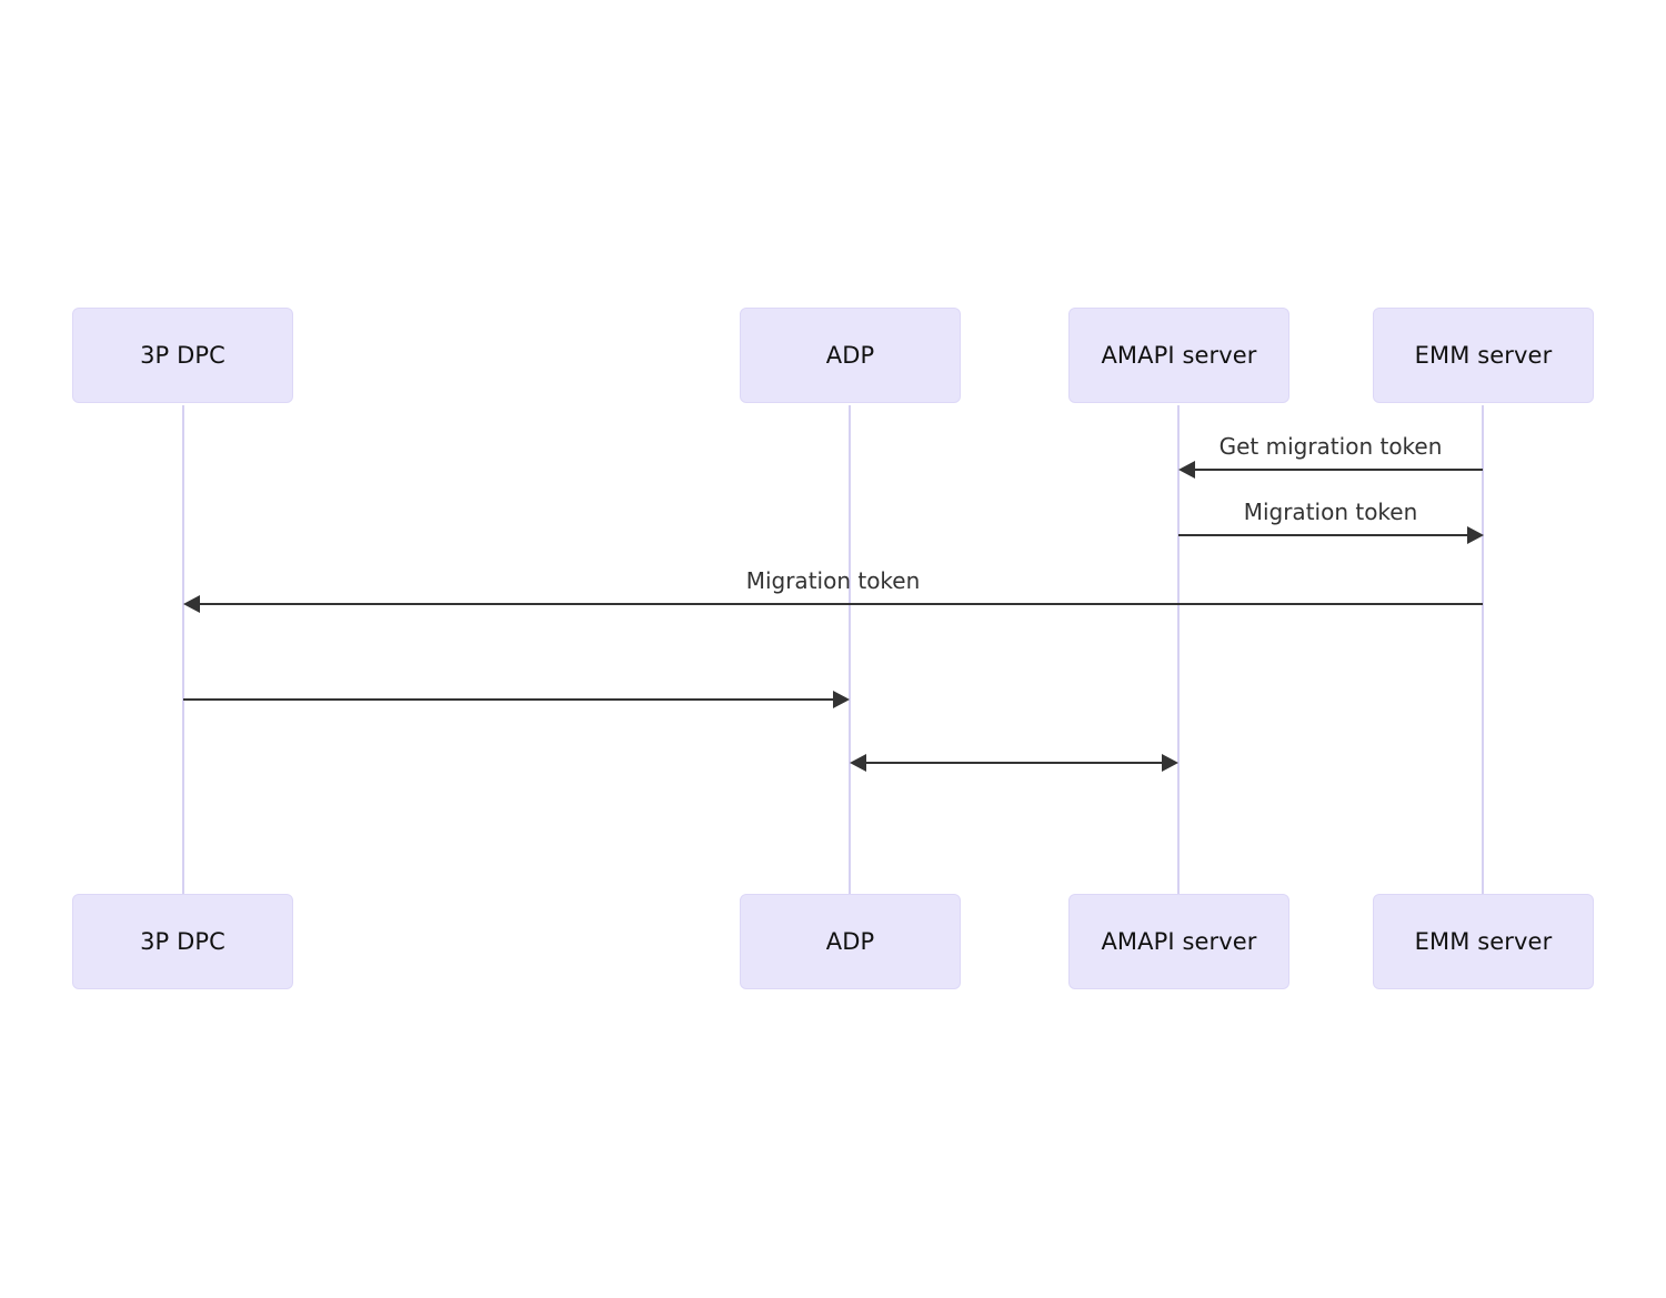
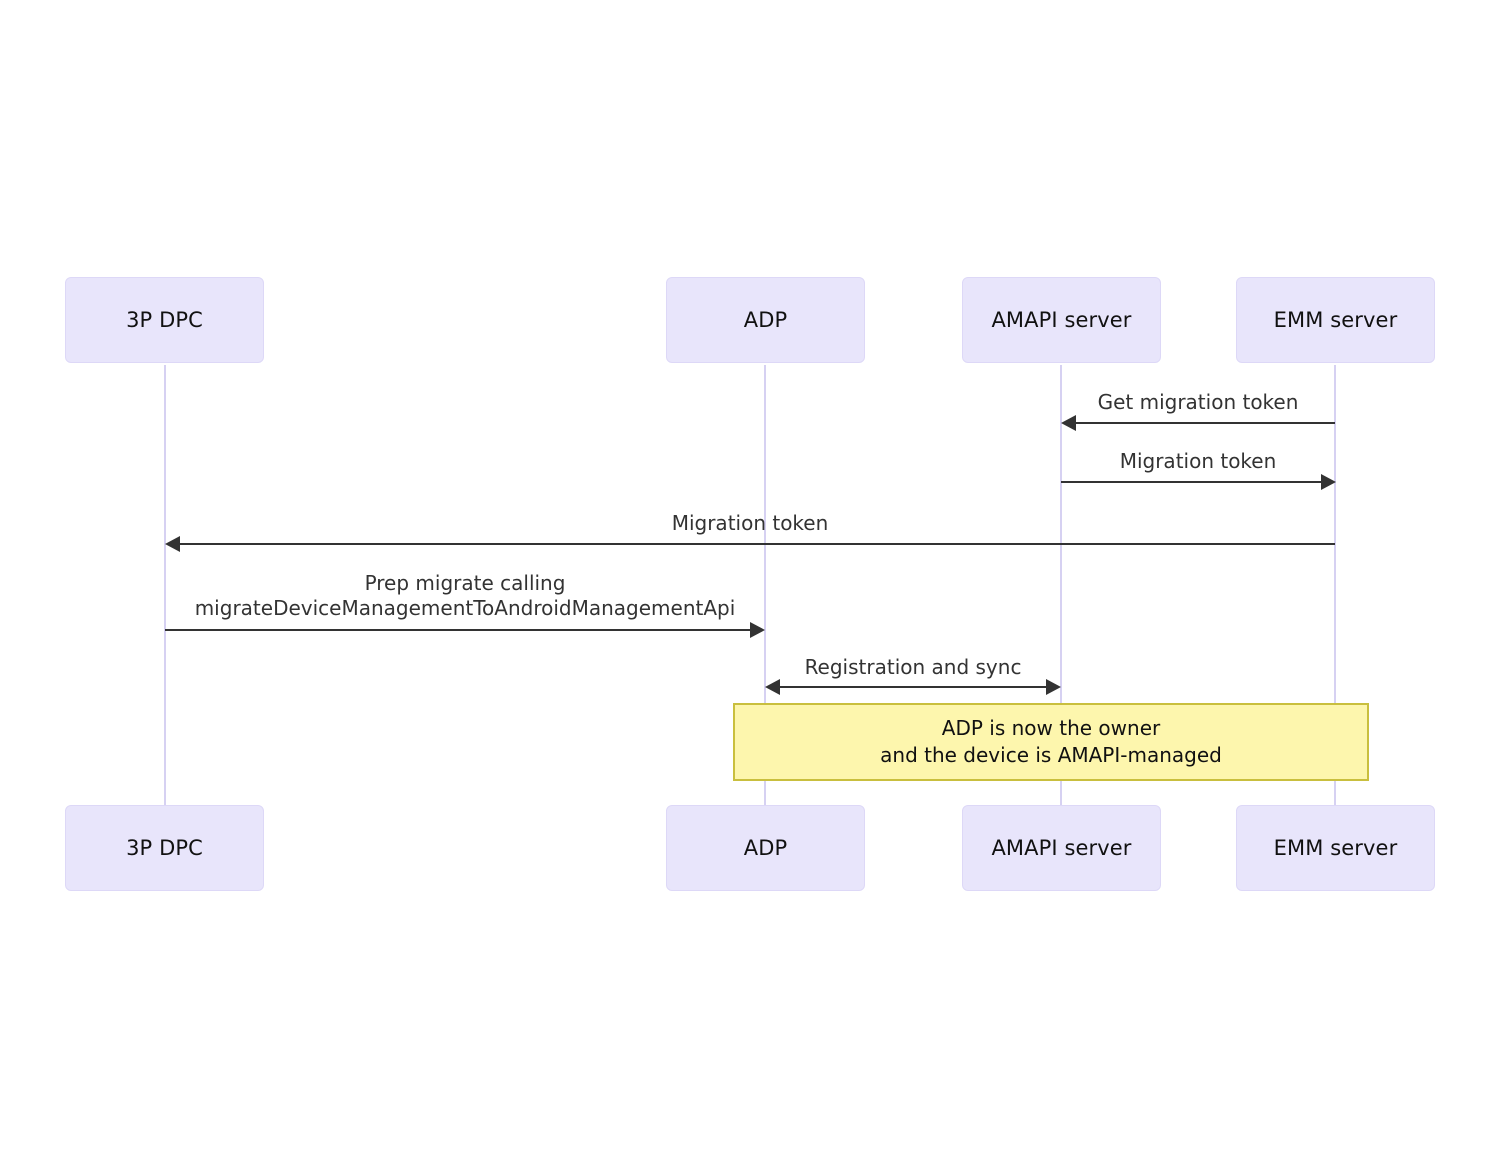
  3P DPC
  ADP
  AMAPI server
  EMM server
  Get migration token
  Migration token
  Migration token
+ Prep migrate calling
+ migrateDeviceManagementToAndroidManagementApi
+ Registration and sync
+ ADP is now the owner
+ and the device is AMAPI-managed
  3P DPC
  ADP
  AMAPI server
  EMM server
